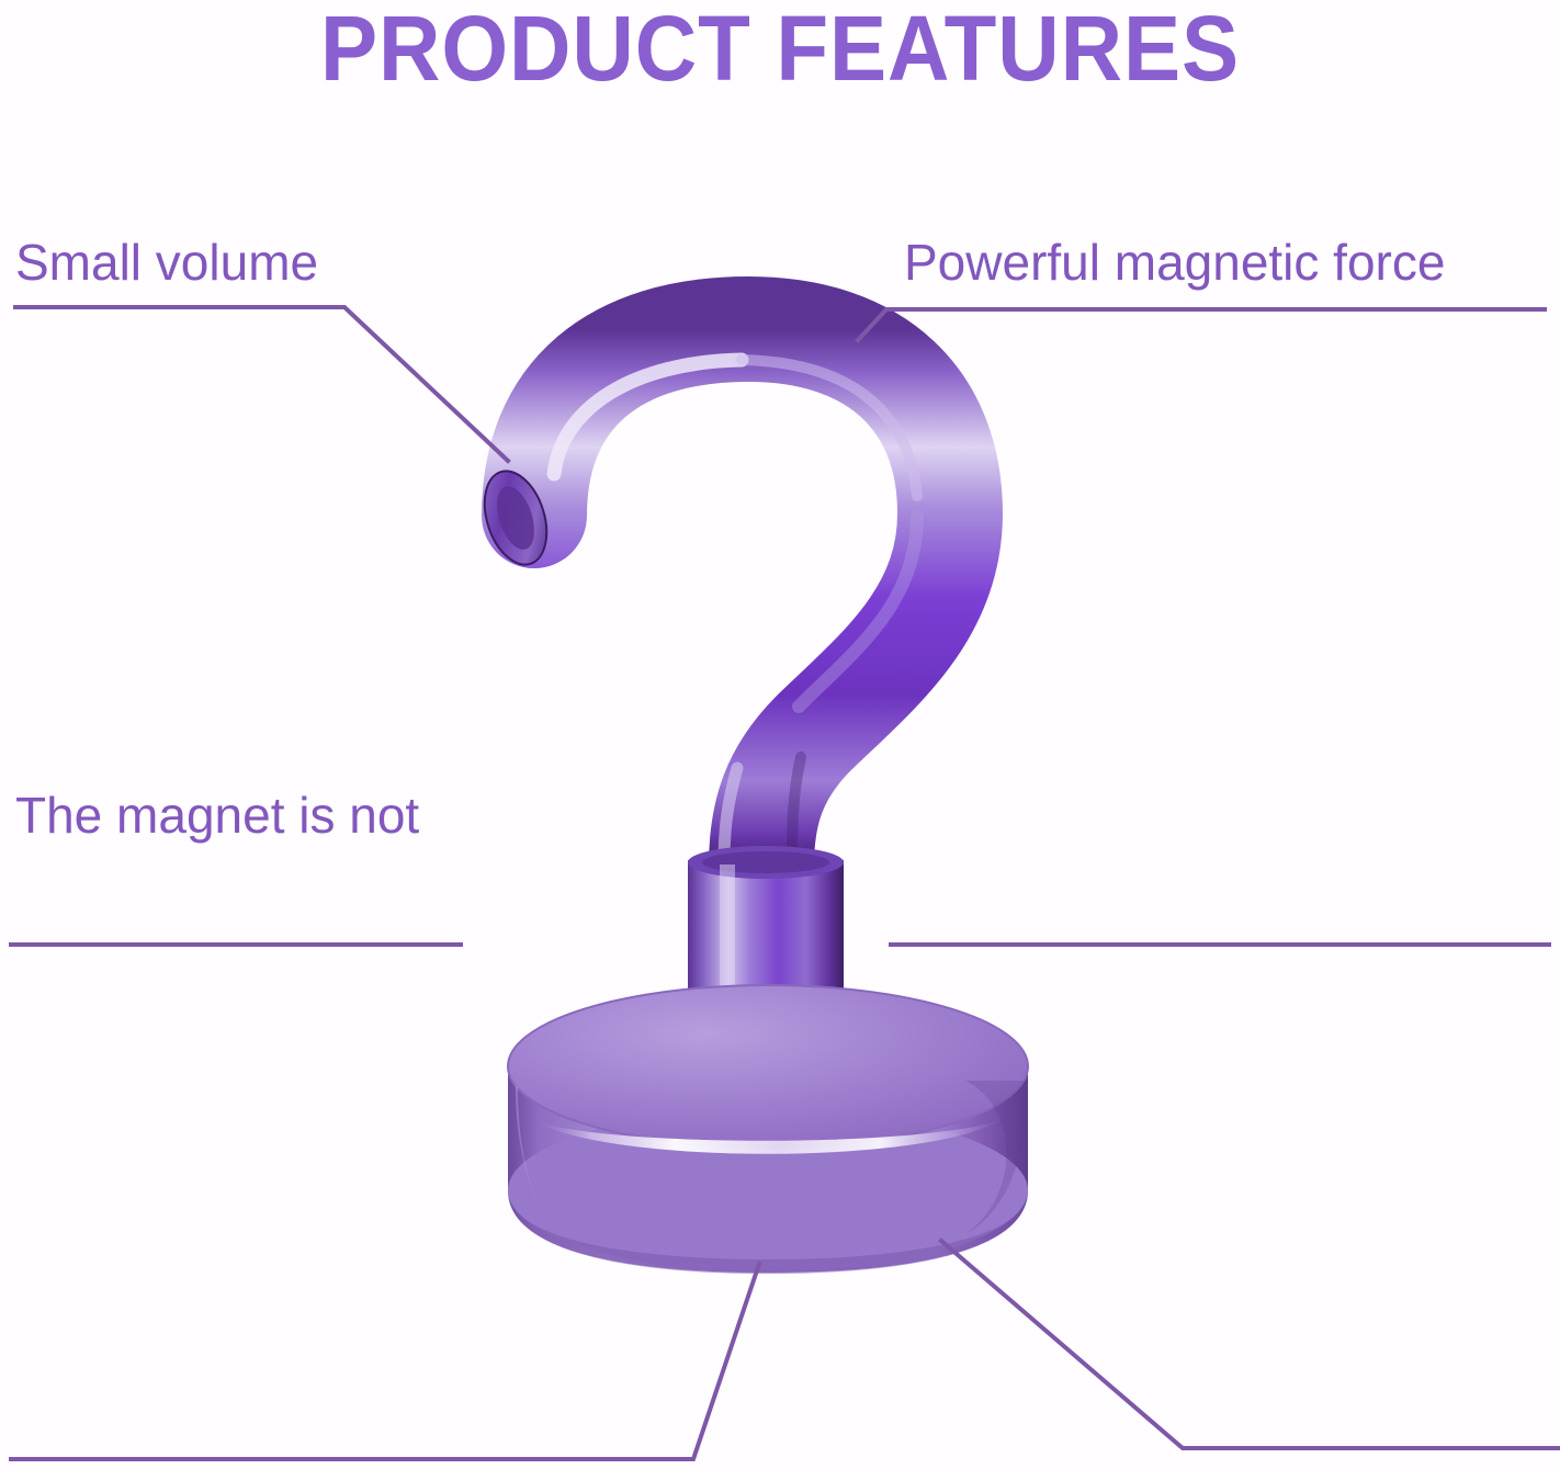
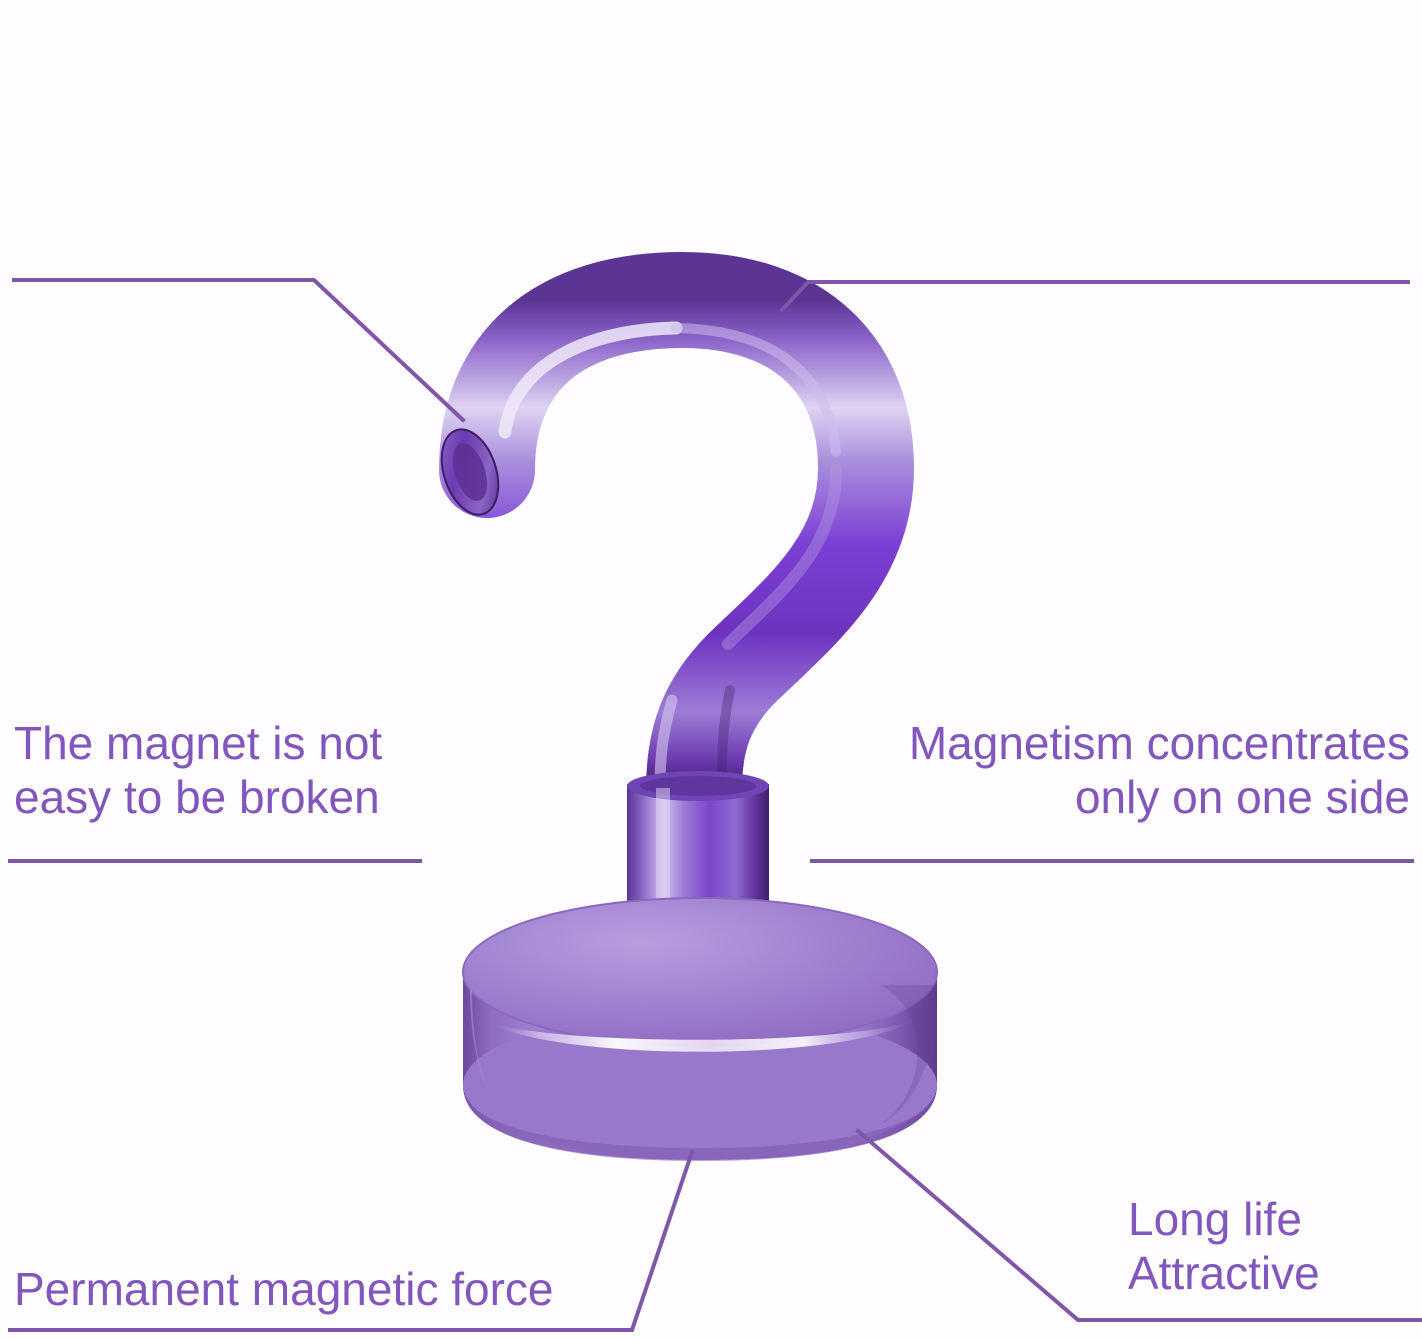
- PRODUCT FEATURES
- Small volume
- Powerful magnetic force
  The magnet is not
+ easy to be broken
+ Magnetism concentrates
+ only on one side
+ Permanent magnetic force
+ Long life
+ Attractive
